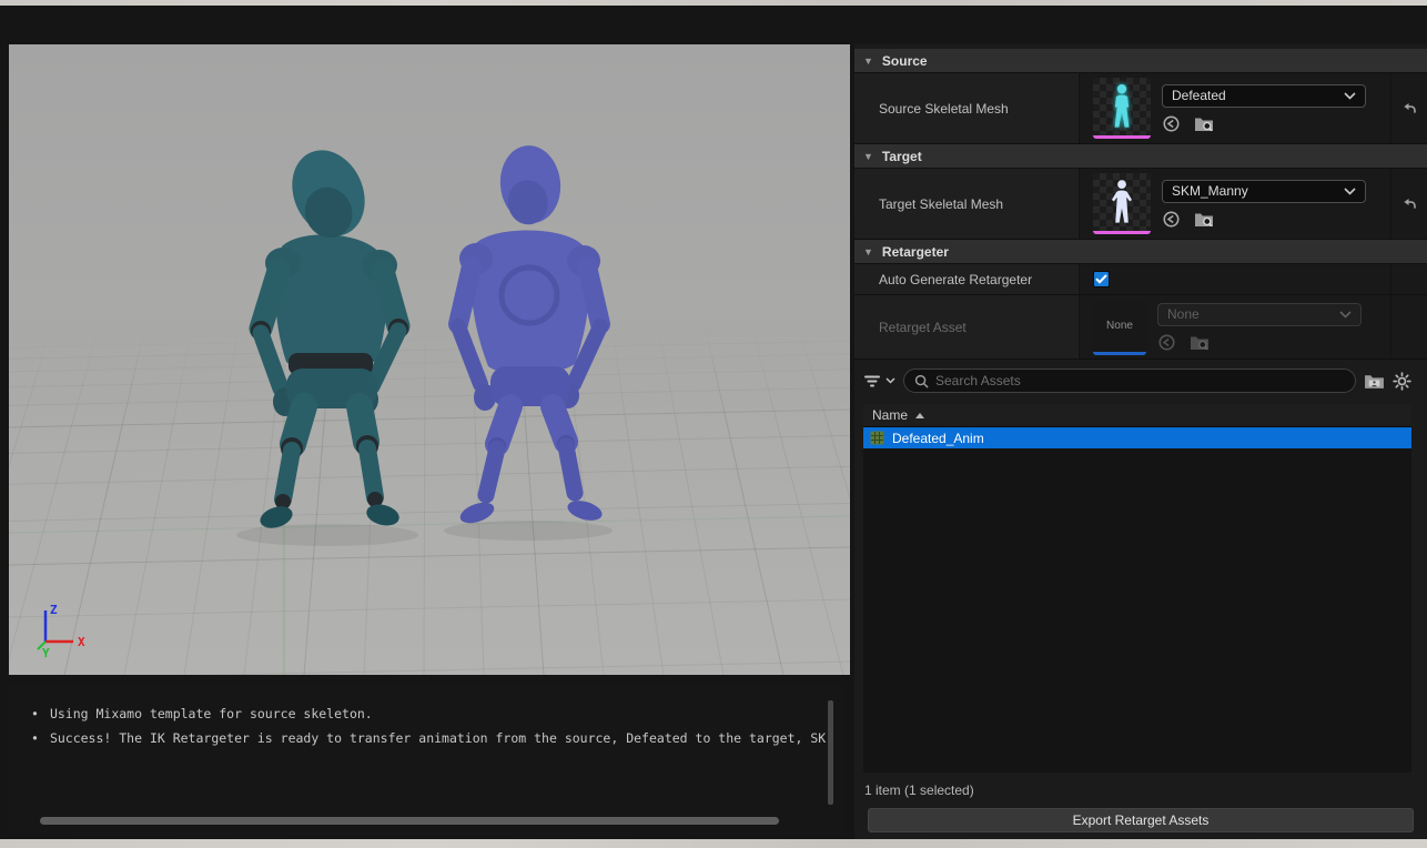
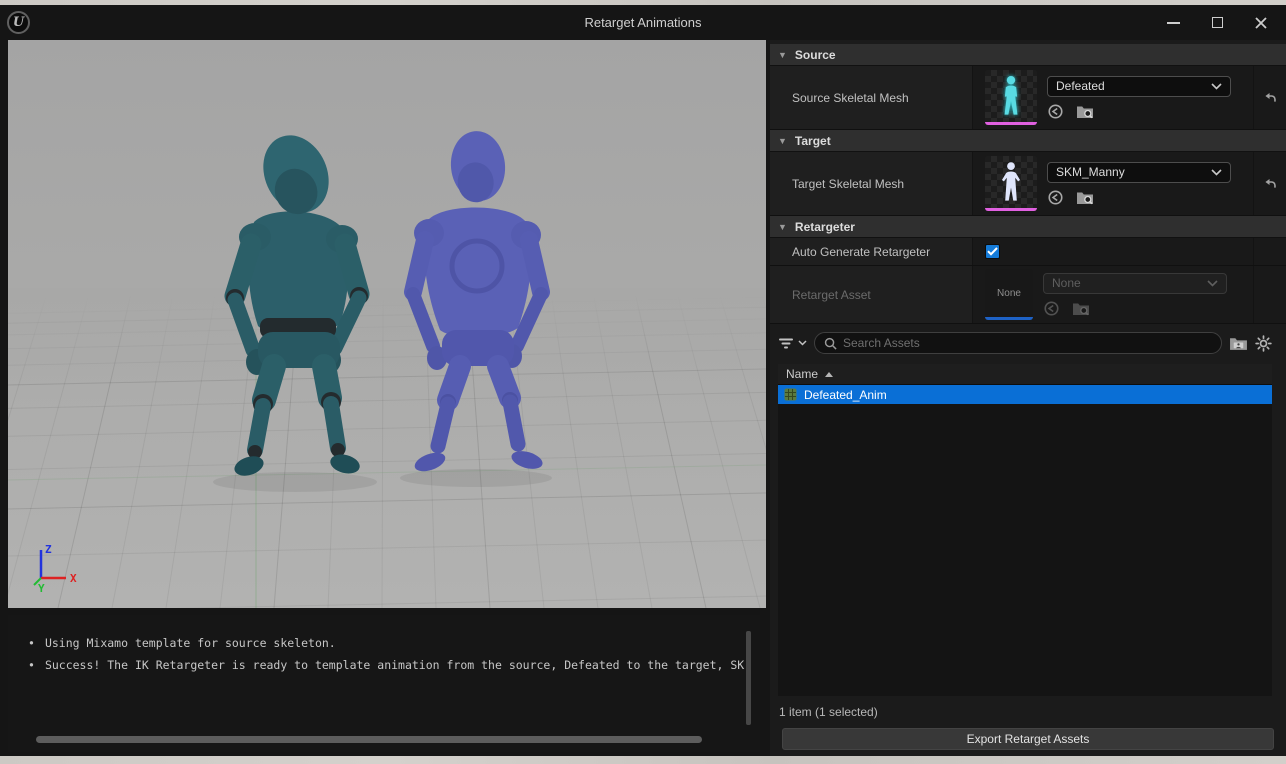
+ U
+ Retarget Animations
  Z
  X
  Y
  • Using Mixamo template for source skeleton.
- • Success! The IK Retargeter is ready to transfer animation from the source, Defeated to the target, SK
+ • Success! The IK Retargeter is ready to template animation from the source, Defeated to the target, SK
  ▼
  Source
  Source Skeletal Mesh
  Defeated
  ▼
  Target
  Target Skeletal Mesh
  SKM_Manny
  ▼
  Retargeter
  Auto Generate Retargeter
  Retarget Asset
  None
  None
  Search Assets
  Name
  Defeated_Anim
  1 item (1 selected)
  Export Retarget Assets
